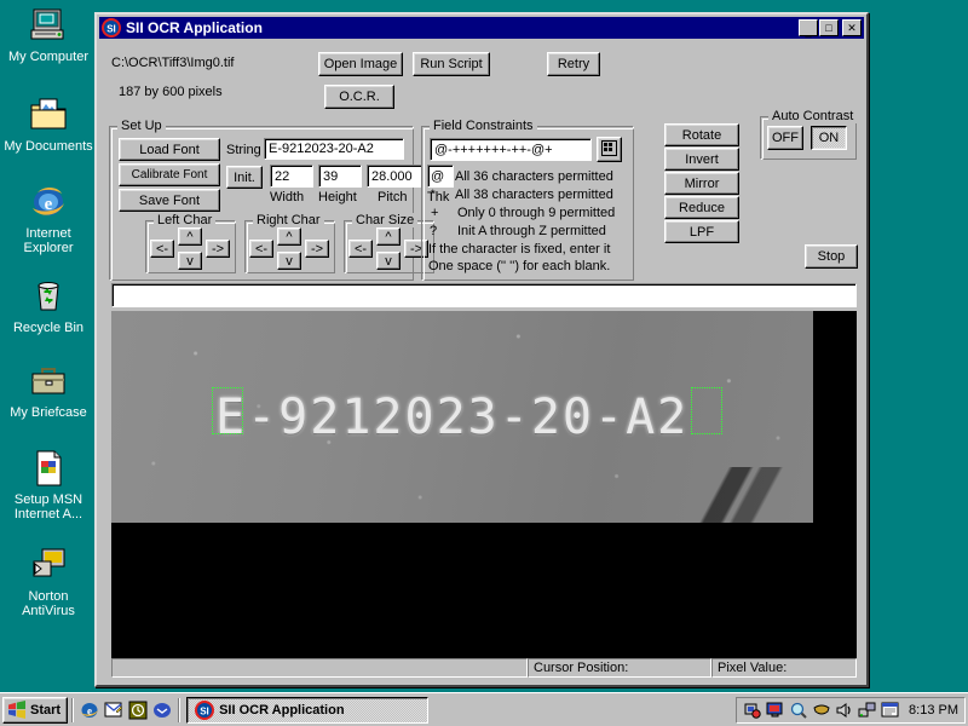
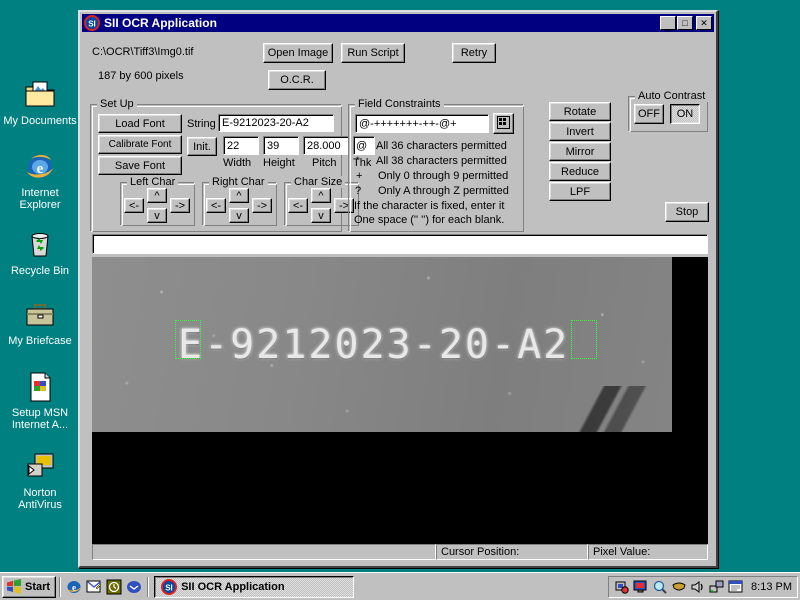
- My Computer
  My Documents
  e
  Internet Explorer
  Recycle Bin
  My Briefcase
  Setup MSN Internet A...
  Norton AntiVirus
  SI
  SII OCR Application
  _
  □
  ✕
  C:\OCR\Tiff3\Img0.tif
  187 by 600 pixels
  Open Image
  Run Script
  Retry
  O.C.R.
  Set Up
  Load Font
  Calibrate Font
  Save Font
  String
  E-9212023-20-A2
  Init.
  22
  39
  28.000
  Width
  Height
  Pitch
  Thk
  Left Char
  ^
  <-
  ->
  v
  Right Char
  ^
  <-
  ->
  v
  Char Size
  ^
  <-
  ->
  v
  Field Constraints
  @-+++++++-++-@+
  @
  All 36 characters permitted
  *
  All 38 characters permitted
  +
  Only 0 through 9 permitted
  ?
- Init A through Z permitted
+ Only A through Z permitted
  If the character is fixed, enter it
  One space ('' '') for each blank.
  Rotate
  Invert
  Mirror
  Reduce
  LPF
  Auto Contrast
  OFF
  ON
  Stop
  E-9212023-20-A2
  Cursor Position:
  Pixel Value:
  Start
  e
  SI
  SII OCR Application
  8:13 PM
